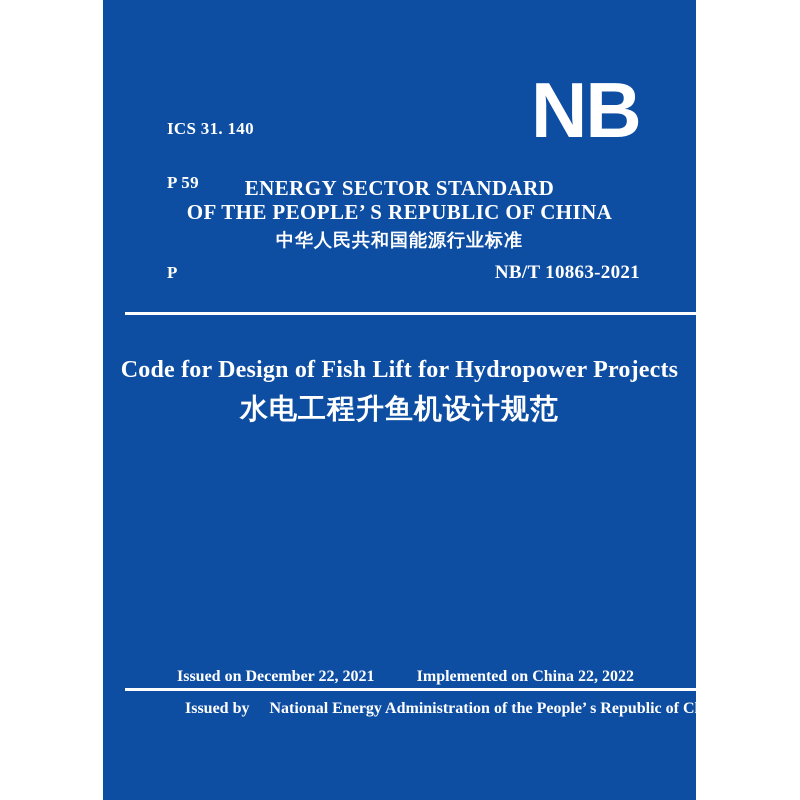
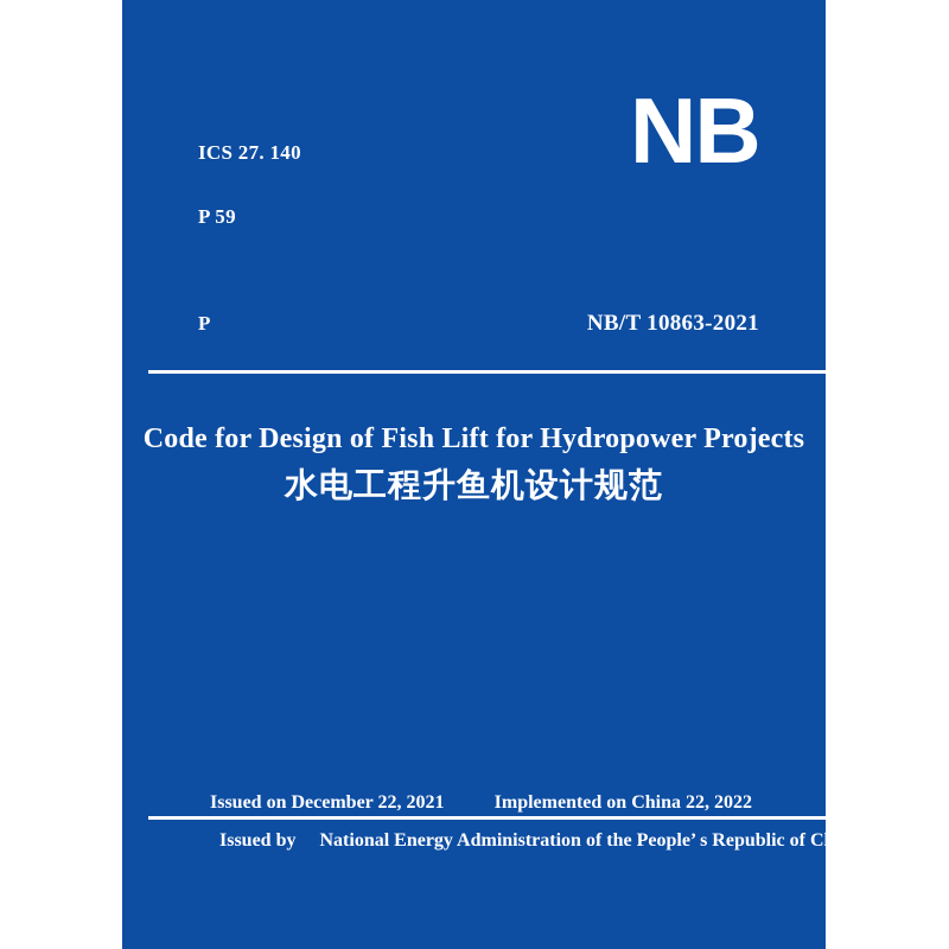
- ICS 31. 140
+ ICS 27. 140
  P 59
  NB
- ENERGY SECTOR STANDARD
- OF THE PEOPLE’ S REPUBLIC OF CHINA
- 中华人民共和国能源行业标准
  P
  NB/T 10863-2021
  Code for Design of Fish Lift for Hydropower Projects
  水电工程升鱼机设计规范
  Issued on December 22, 2021
  Implemented on China 22, 2022
  Issued by
  National Energy Administration of the People’ s Republic of China
